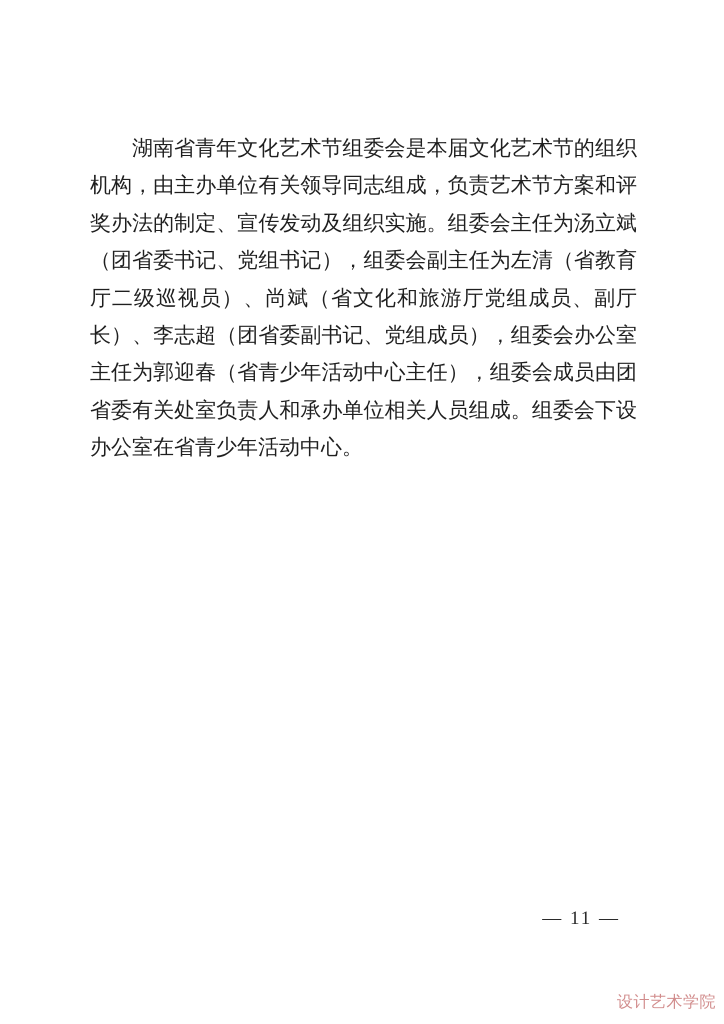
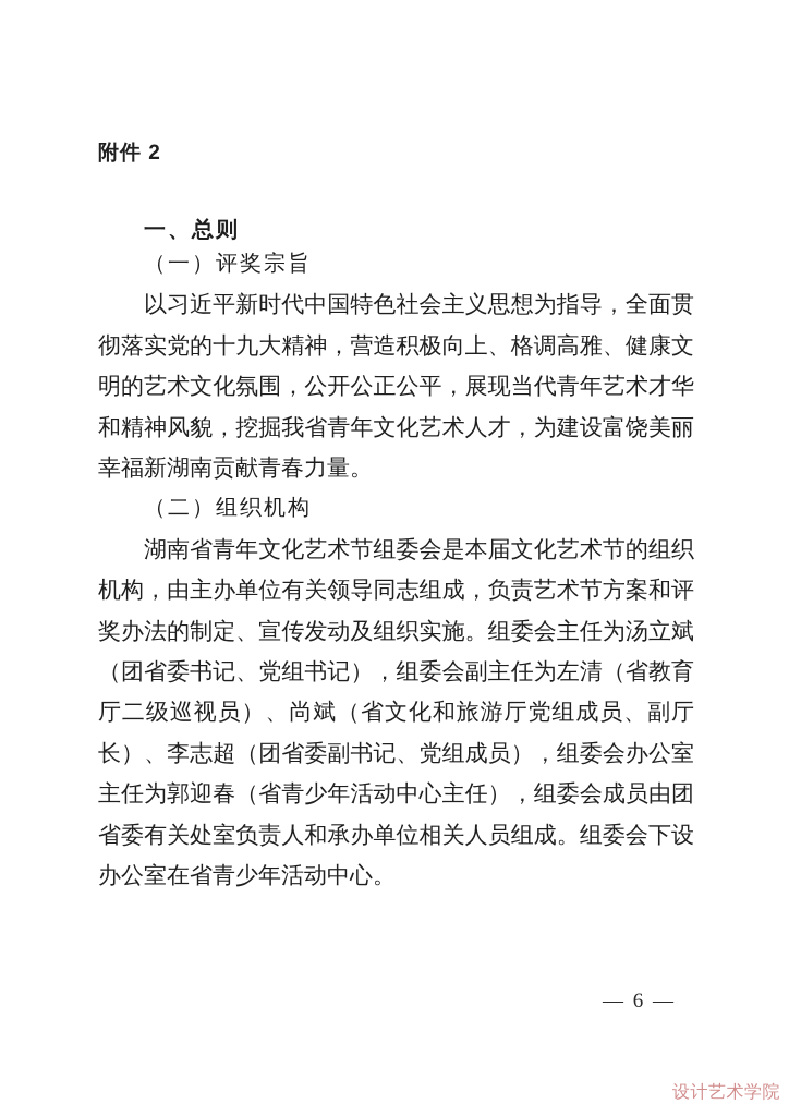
+ 附件 2
+ 一、总则
+ （一）评奖宗旨
+ 以习近平新时代中国特色社会主义思想为指导，全面贯彻落实党的十九大精神，营造积极向上、格调高雅、健康文明的艺术文化氛围，公开公正公平，展现当代青年艺术才华和精神风貌，挖掘我省青年文化艺术人才，为建设富饶美丽幸福新湖南贡献青春力量。
+ （二）组织机构
  湖南省青年文化艺术节组委会是本届文化艺术节的组织机构，由主办单位有关领导同志组成，负责艺术节方案和评奖办法的制定、宣传发动及组织实施。组委会主任为汤立斌（团省委书记、党组书记），组委会副主任为左清（省教育厅二级巡视员）、尚斌（省文化和旅游厅党组成员、副厅长）、李志超（团省委副书记、党组成员），组委会办公室主任为郭迎春（省青少年活动中心主任），组委会成员由团省委有关处室负责人和承办单位相关人员组成。组委会下设办公室在省青少年活动中心。
- — 11 —
+ — 6 —
  设计艺术学院
